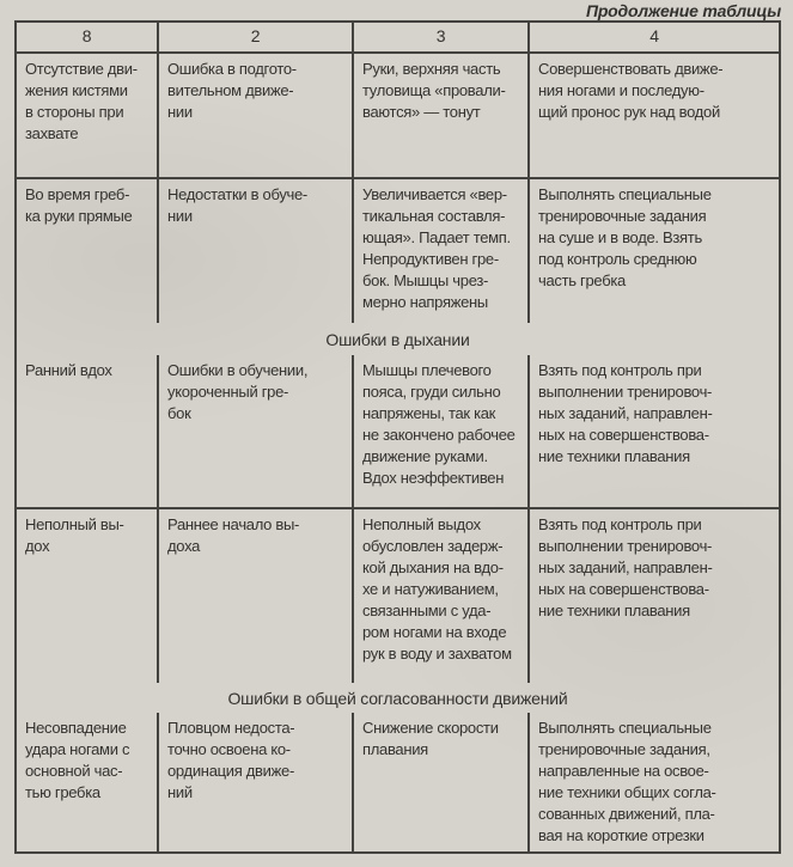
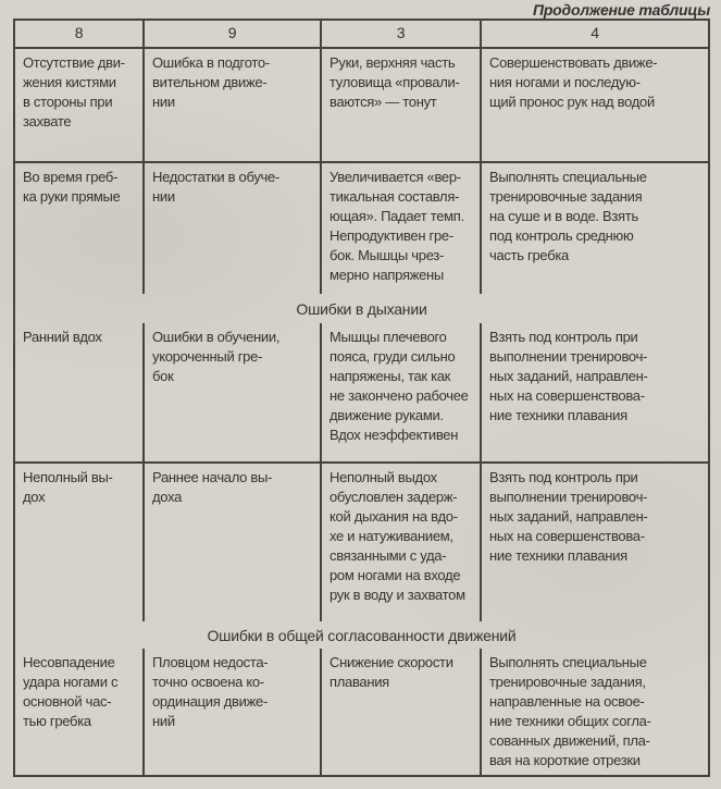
  Продолжение таблицы
  8
- 2
+ 9
  3
  4
  Отсутствие дви-
  жения кистями
  в стороны при
  захвате
  Ошибка в подгото-
  вительном движе-
  нии
  Руки, верхняя часть
  туловища «провали-
  ваются» — тонут
  Совершенствовать движе-
  ния ногами и последую-
  щий пронос рук над водой
  Во время греб-
  ка руки прямые
  Недостатки в обуче-
  нии
  Увеличивается «вер-
  тикальная составля-
  ющая». Падает темп.
  Непродуктивен гре-
  бок. Мышцы чрез-
  мерно напряжены
  Выполнять специальные
  тренировочные задания
  на суше и в воде. Взять
  под контроль среднюю
  часть гребка
  Ошибки в дыхании
  Ранний вдох
  Ошибки в обучении,
  укороченный гре-
  бок
  Мышцы плечевого
  пояса, груди сильно
  напряжены, так как
  не закончено рабочее
  движение руками.
  Вдох неэффективен
  Взять под контроль при
  выполнении тренировоч-
  ных заданий, направлен-
  ных на совершенствова-
  ние техники плавания
  Неполный вы-
  дох
  Раннее начало вы-
  доха
  Неполный выдох
  обусловлен задерж-
  кой дыхания на вдо-
  хе и натуживанием,
  связанными с уда-
  ром ногами на входе
  рук в воду и захватом
  Взять под контроль при
  выполнении тренировоч-
  ных заданий, направлен-
  ных на совершенствова-
  ние техники плавания
  Ошибки в общей согласованности движений
  Несовпадение
  удара ногами с
  основной час-
  тью гребка
  Пловцом недоста-
  точно освоена ко-
  ординация движе-
  ний
  Снижение скорости
  плавания
  Выполнять специальные
  тренировочные задания,
  направленные на освое-
  ние техники общих согла-
  сованных движений, пла-
  вая на короткие отрезки
